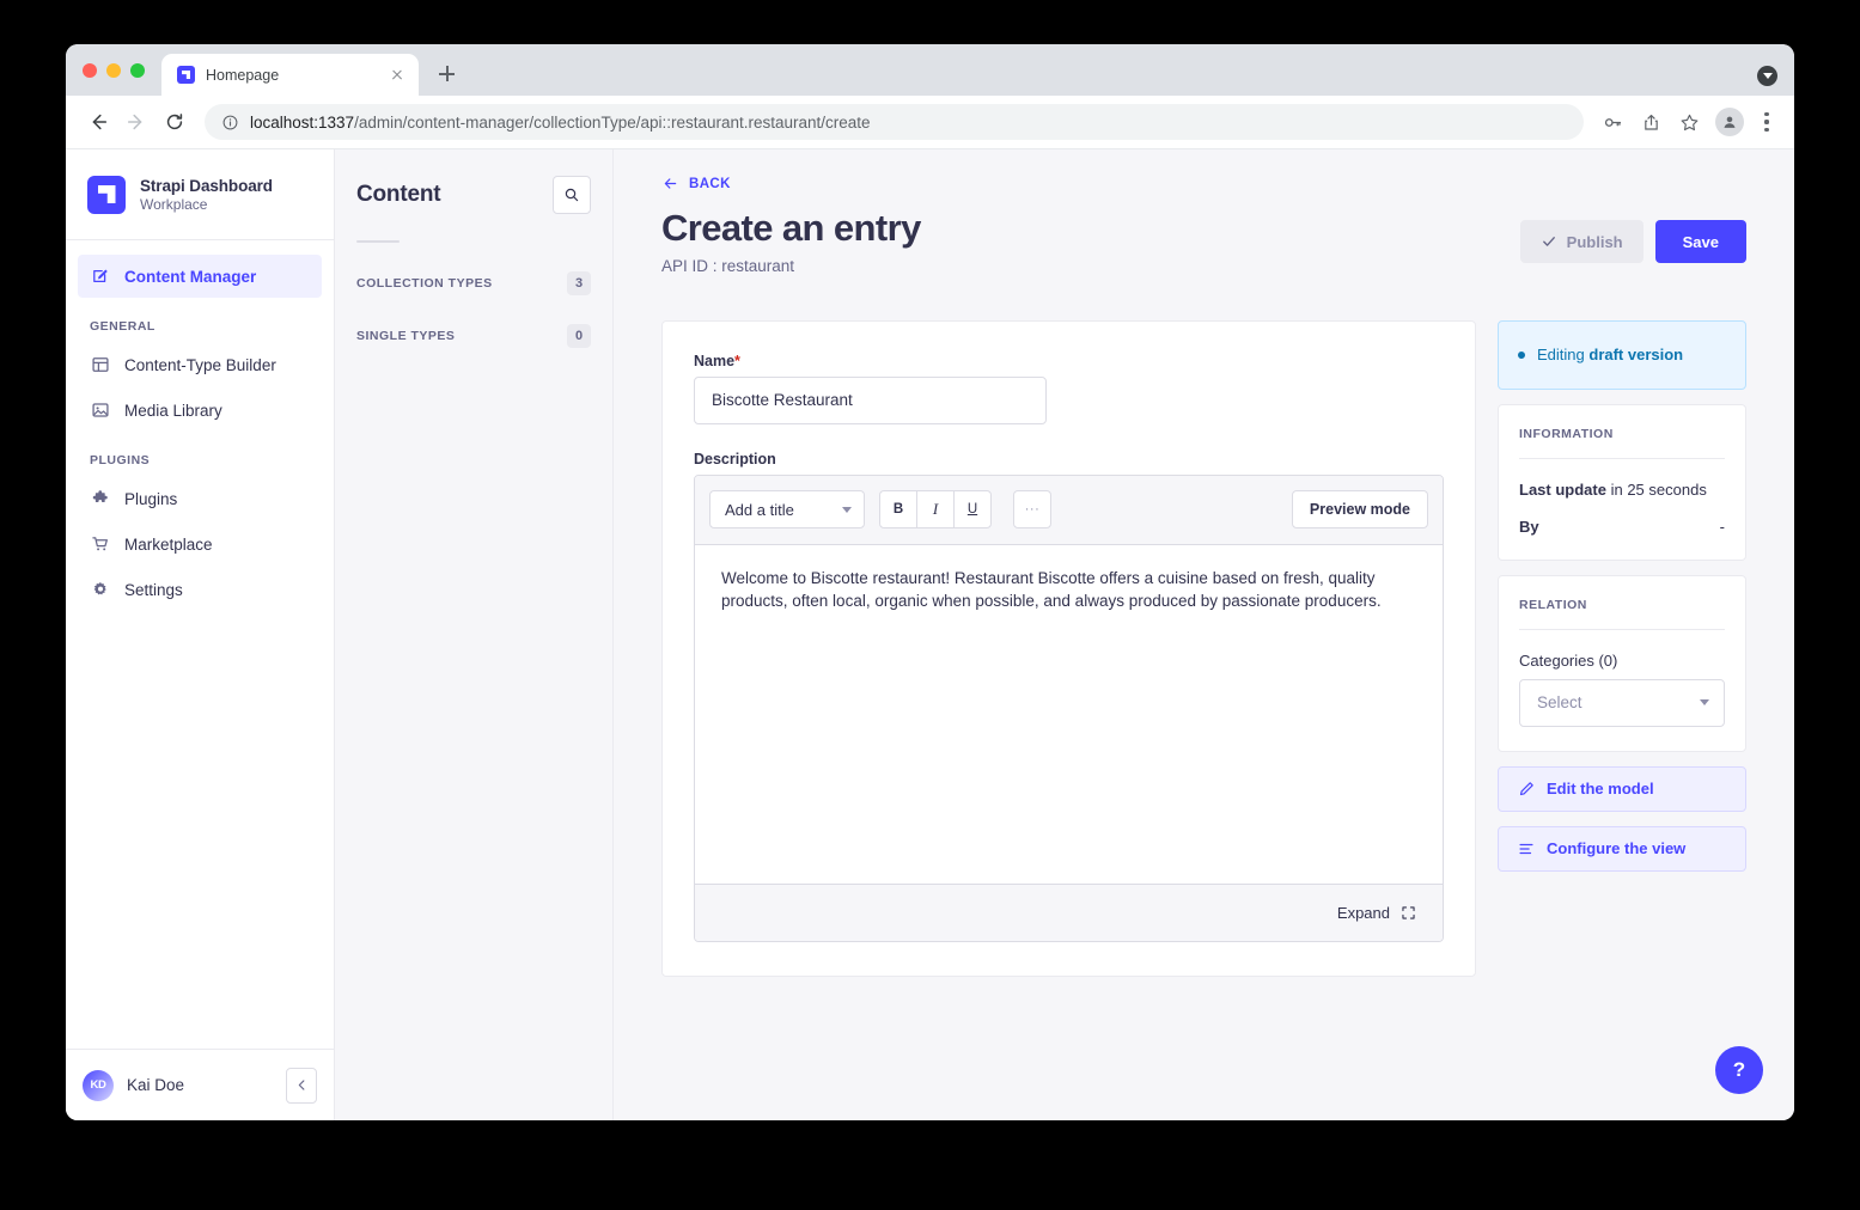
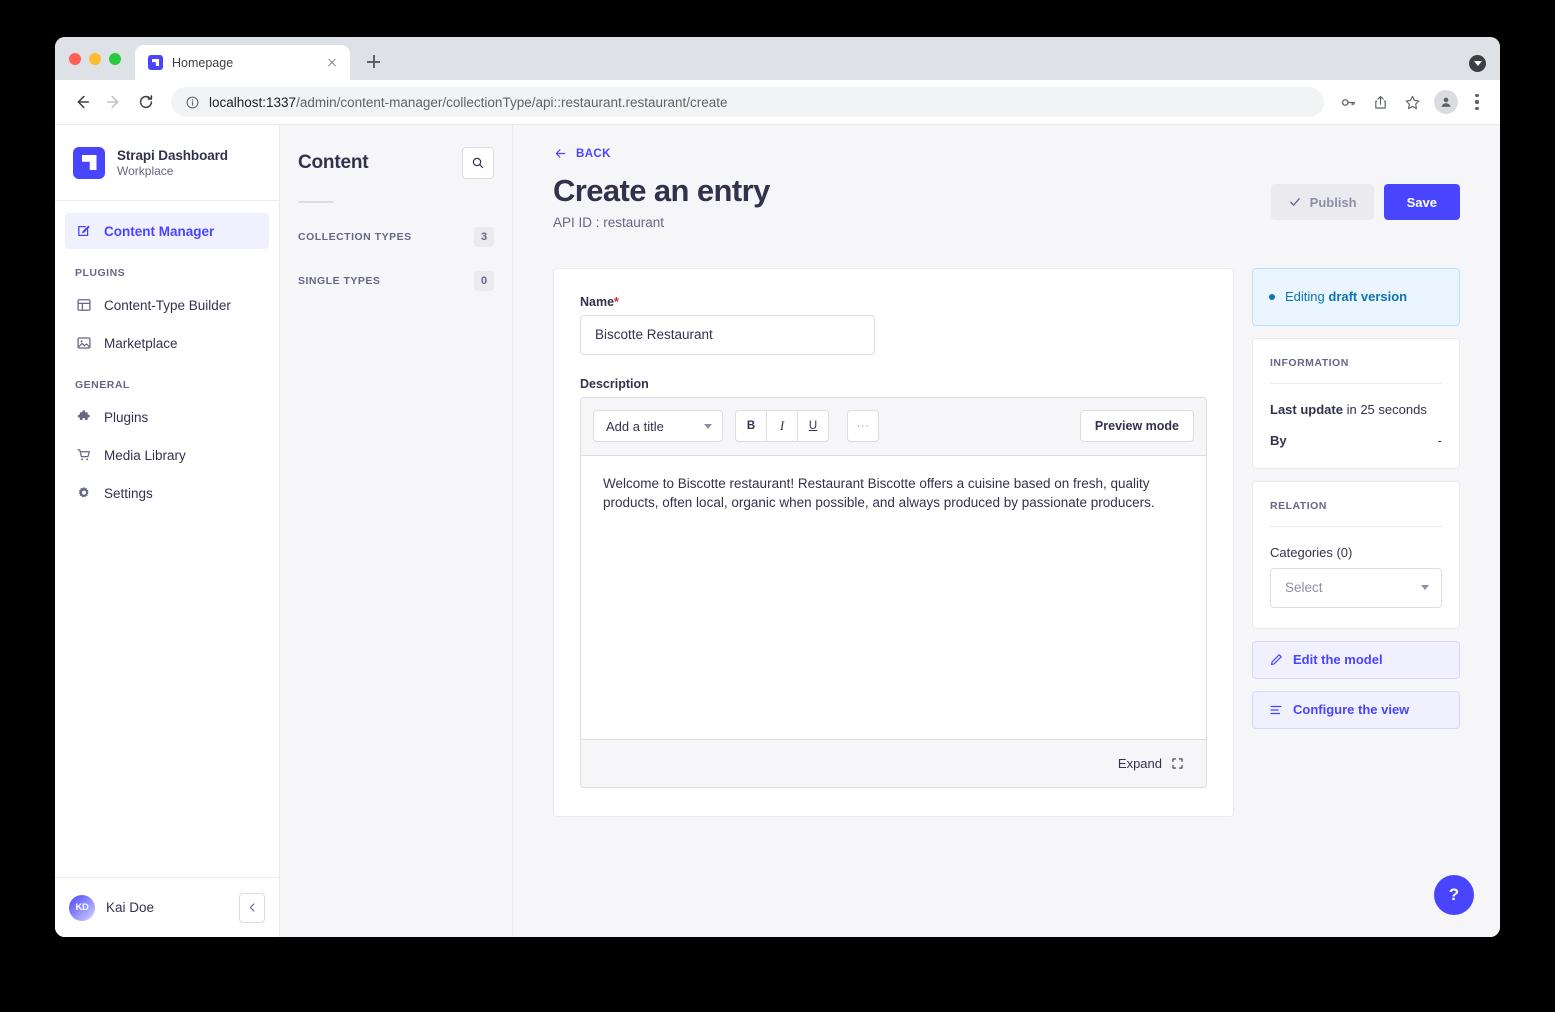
  Homepage
  localhost:1337/admin/content-manager/collectionType/api::restaurant.restaurant/create
  Strapi Dashboard
  Workplace
  Content Manager
- GENERAL
+ PLUGINS
  Content-Type Builder
- Media Library
+ Marketplace
- PLUGINS
+ GENERAL
  Plugins
- Marketplace
+ Media Library
  Settings
  KD
  Kai Doe
  Content
  COLLECTION TYPES
  3
  SINGLE TYPES
  0
  BACK
  Create an entry
  API ID : restaurant
  Publish
  Save
  Name*
  Biscotte Restaurant
  Description
  Add a title
  B
  I
  U
  ···
  Preview mode
  Welcome to Biscotte restaurant! Restaurant Biscotte offers a cuisine based on fresh, quality products, often local, organic when possible, and always produced by passionate producers.
  Expand
  Editing draft version
  INFORMATION
  Last update in 25 seconds
  By
  -
  RELATION
  Categories (0)
  Select
  Edit the model
  Configure the view
  ?
